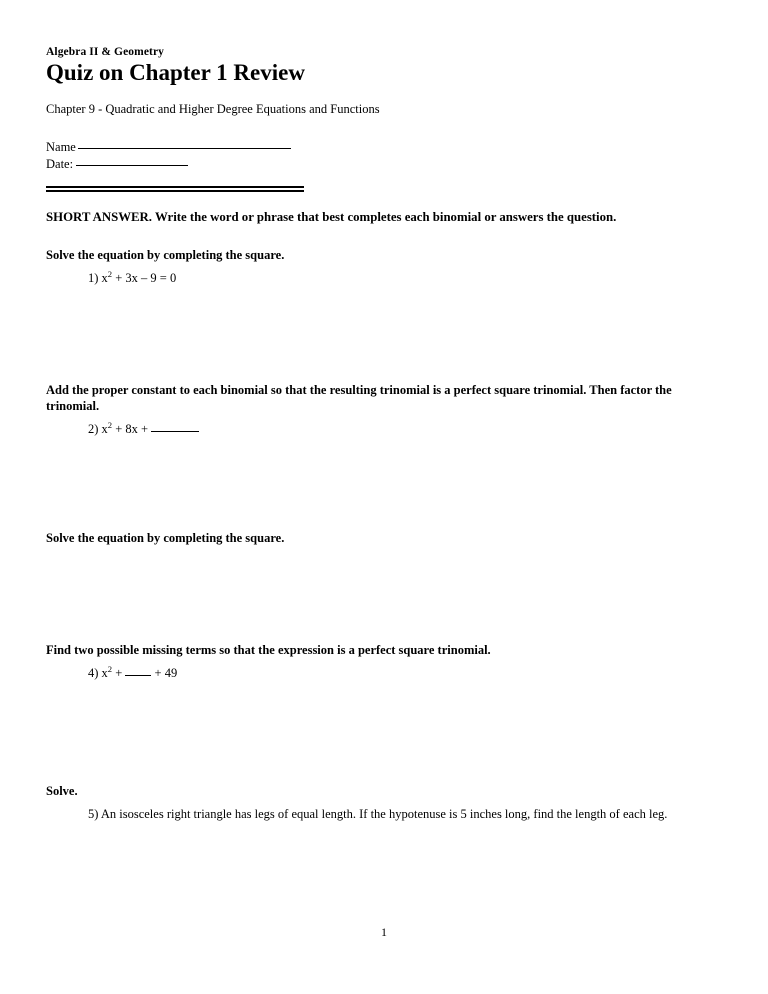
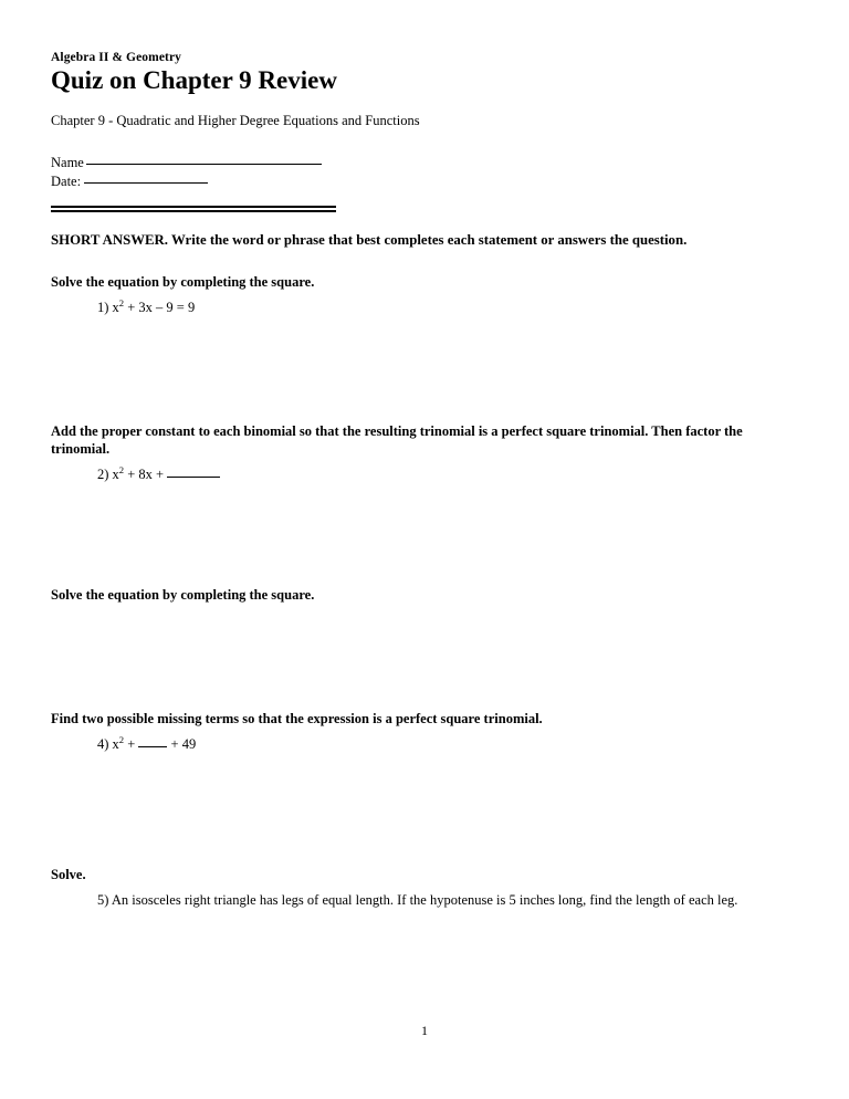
  Algebra II & Geometry
- Quiz on Chapter 1 Review
+ Quiz on Chapter 9 Review
  Chapter 9 - Quadratic and Higher Degree Equations and Functions
  Name
  Date:
- SHORT ANSWER. Write the word or phrase that best completes each binomial or answers the question.
+ SHORT ANSWER. Write the word or phrase that best completes each statement or answers the question.
  Solve the equation by completing the square.
- 1) x2 + 3x – 9 = 0
+ 1) x2 + 3x – 9 = 9
  Add the proper constant to each binomial so that the resulting trinomial is a perfect square trinomial. Then factor the trinomial.
  2) x2 + 8x +
  Solve the equation by completing the square.
  Find two possible missing terms so that the expression is a perfect square trinomial.
  4) x2 + + 49
  Solve.
  5) An isosceles right triangle has legs of equal length. If the hypotenuse is 5 inches long, find the length of each leg.
  1
